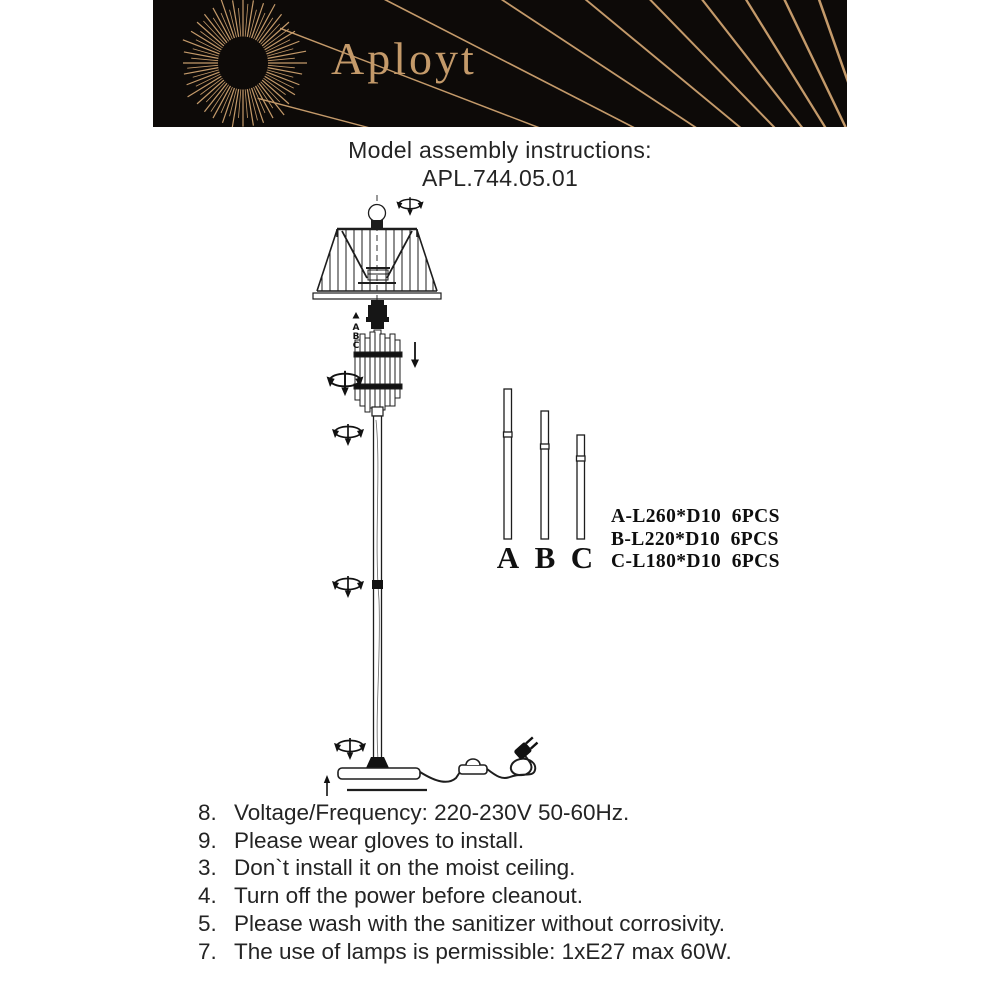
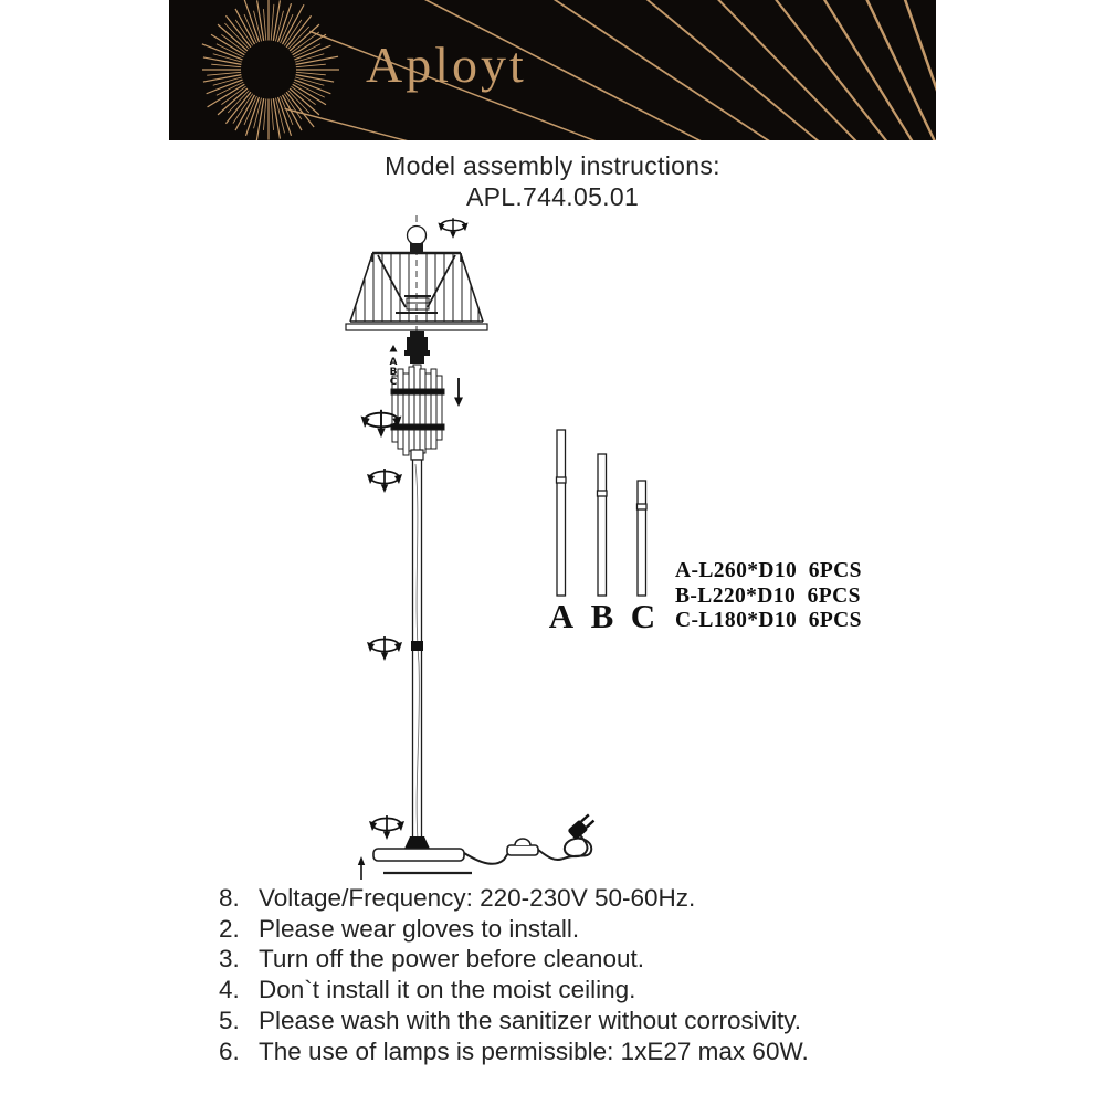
  Aployt
  Model assembly instructions:
  APL.744.05.01
  A
  B
  C
  A
  B
  C
  A-L260*D10 6PCS
  B-L220*D10 6PCS
  C-L180*D10 6PCS
  8.
  Voltage/Frequency: 220-230V 50-60Hz.
- 9.
+ 2.
  Please wear gloves to install.
  3.
- Don`t install it on the moist ceiling.
+ Turn off the power before cleanout.
  4.
- Turn off the power before cleanout.
+ Don`t install it on the moist ceiling.
  5.
  Please wash with the sanitizer without corrosivity.
- 7.
+ 6.
  The use of lamps is permissible: 1xE27 max 60W.
